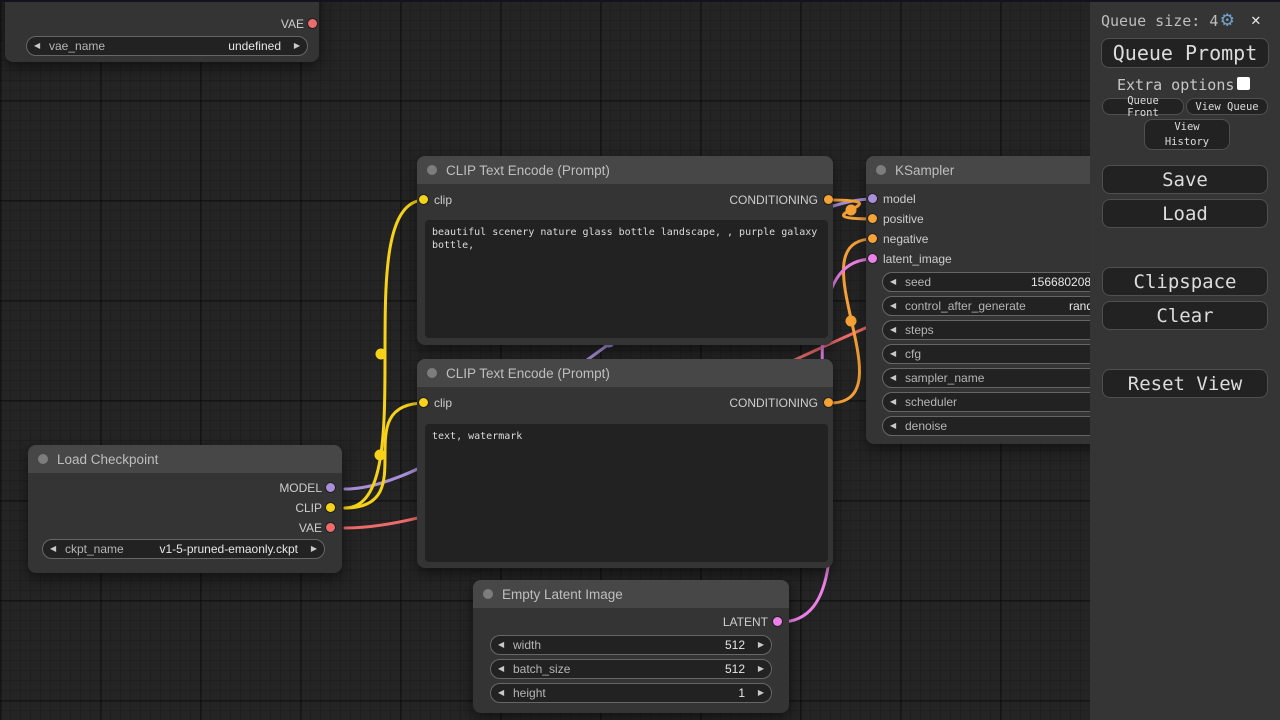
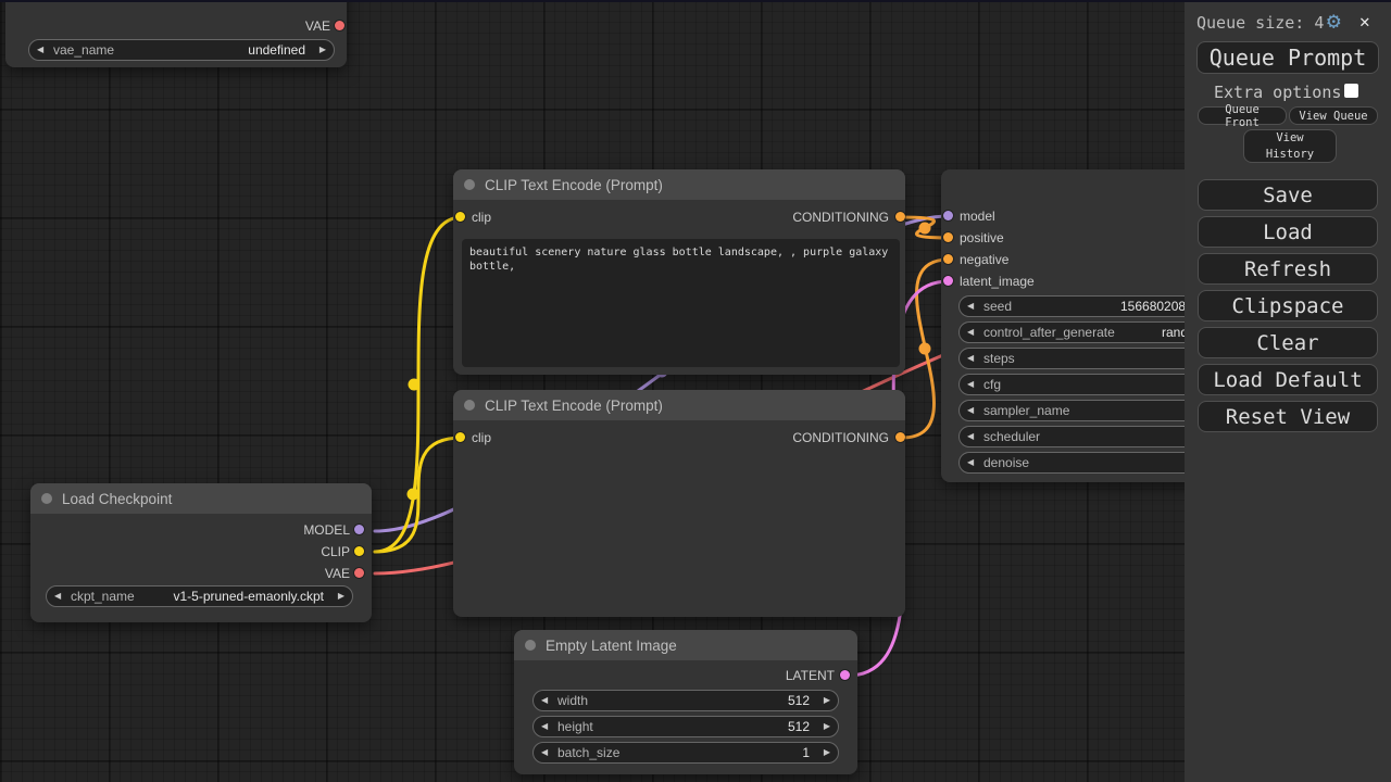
  VAE
  ◀
  vae_name
  undefined
  ▶
  CLIP Text Encode (Prompt)
  clip
  CONDITIONING
  CLIP Text Encode (Prompt)
  clip
  CONDITIONING
- text, watermark
  Load Checkpoint
  MODEL
  CLIP
  VAE
  ◀
  ckpt_name
  v1-5-pruned-emaonly.ckpt
  ▶
- KSampler
  model
  positive
  negative
  latent_image
  ◀
  seed
  156680208
  ◀
  control_after_generate
  ◀
  steps
  ◀
  cfg
  ◀
  sampler_name
  ◀
  scheduler
  ◀
  denoise
  Empty Latent Image
  LATENT
  ◀
  width
  512
  ▶
  ◀
- batch_size
+ height
  512
  ▶
  ◀
- height
+ batch_size
  1
  ▶
  Queue size: 4
  ⚙
  ✕
  Queue Prompt
  Extra options
  Queue Front
  View Queue
  View
  History
  Save
  Load
+ Refresh
  Clipspace
  Clear
+ Load Default
  Reset View
